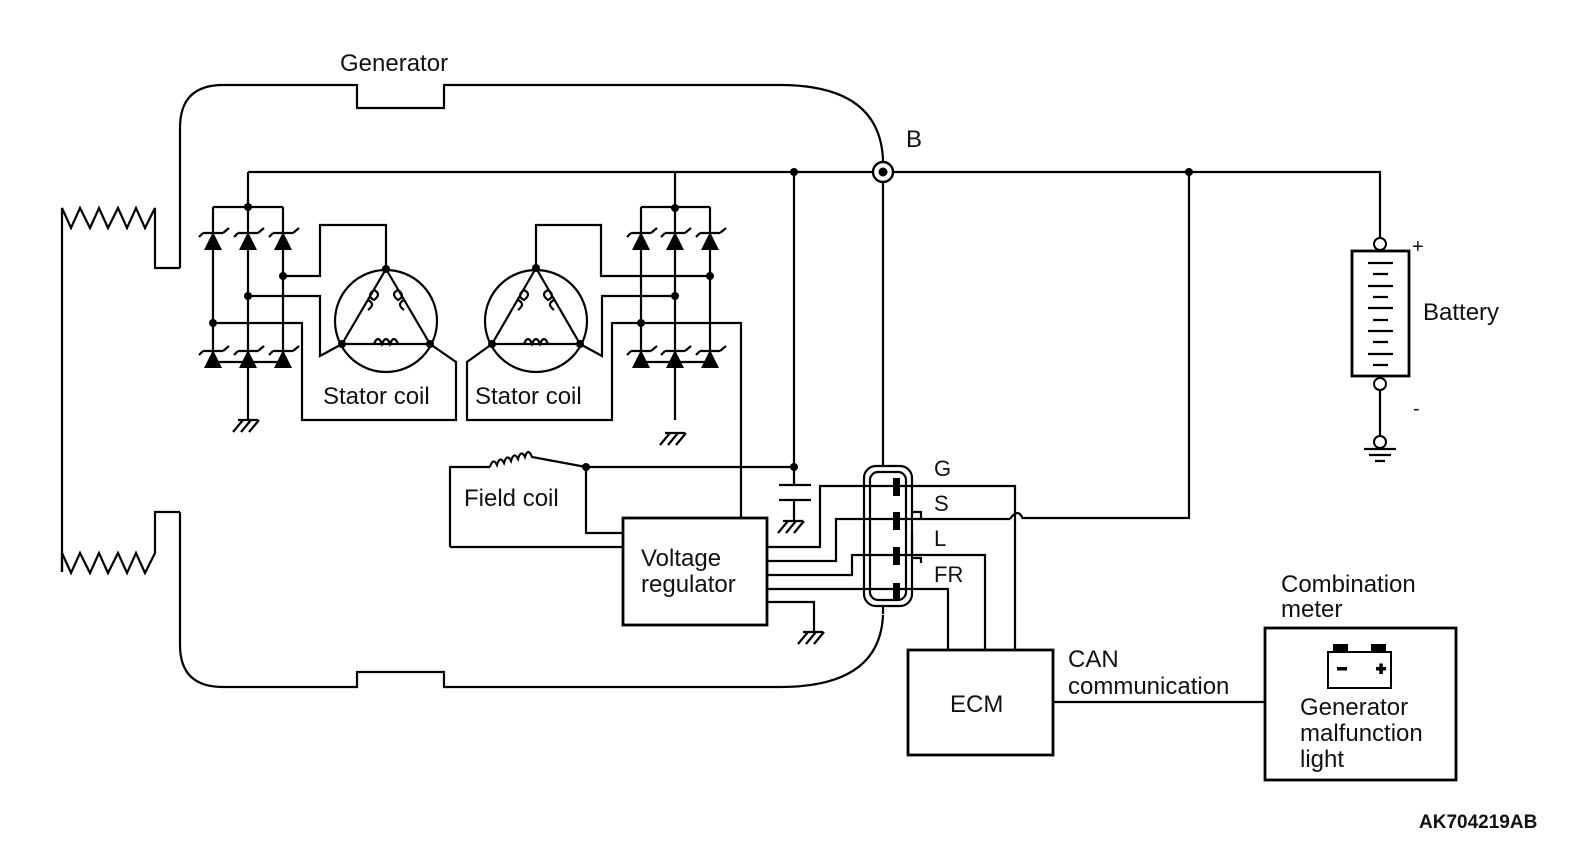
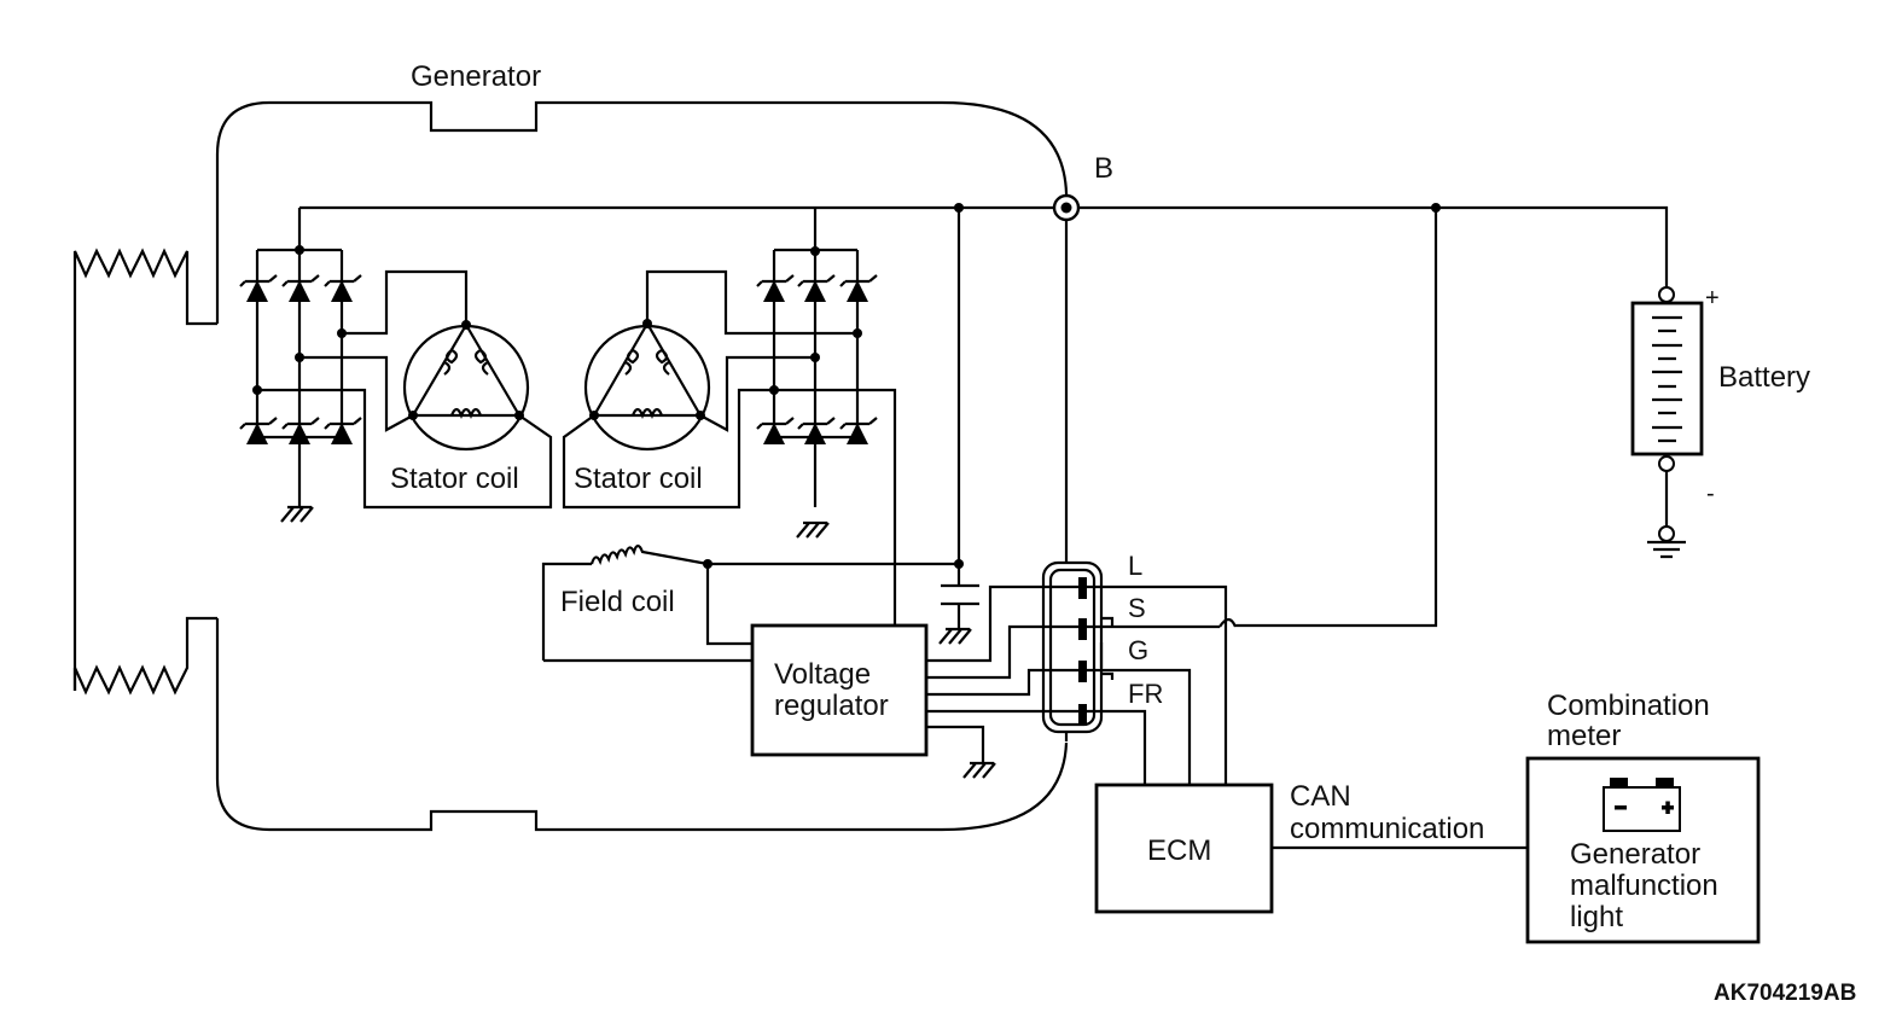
  Generator
  B
  Stator coil
  Stator coil
  Field coil
  Voltage
  regulator
- G
+ L
  S
- L
+ G
  FR
  +
  -
  Battery
  ECM
  CAN
  communication
  Combination
  meter
  Generator
  malfunction
  light
  AK704219AB
